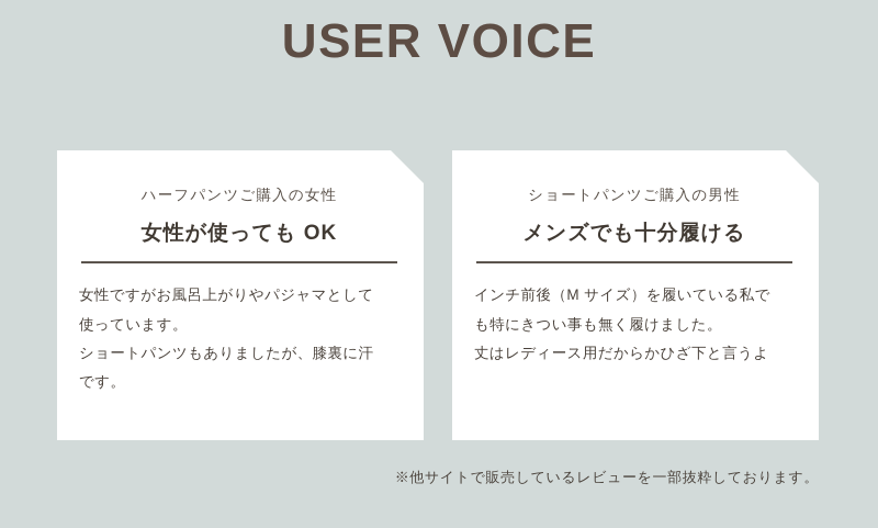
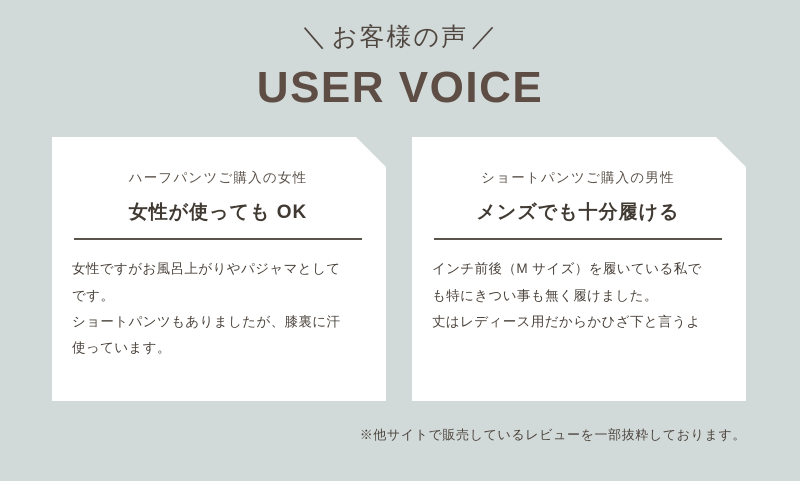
+ ＼お客様の声／
  USER VOICE
  ハーフパンツご購入の女性
  女性が使っても OK
  女性ですがお風呂上がりやパジャマとして
- 使っています。
+ です。
  ショートパンツもありましたが、膝裏に汗
- です。
+ 使っています。
  ショートパンツご購入の男性
  メンズでも十分履ける
  インチ前後（M サイズ）を履いている私で
  も特にきつい事も無く履けました。
  丈はレディース用だからかひざ下と言うよ
  ※他サイトで販売しているレビューを一部抜粋しております。
